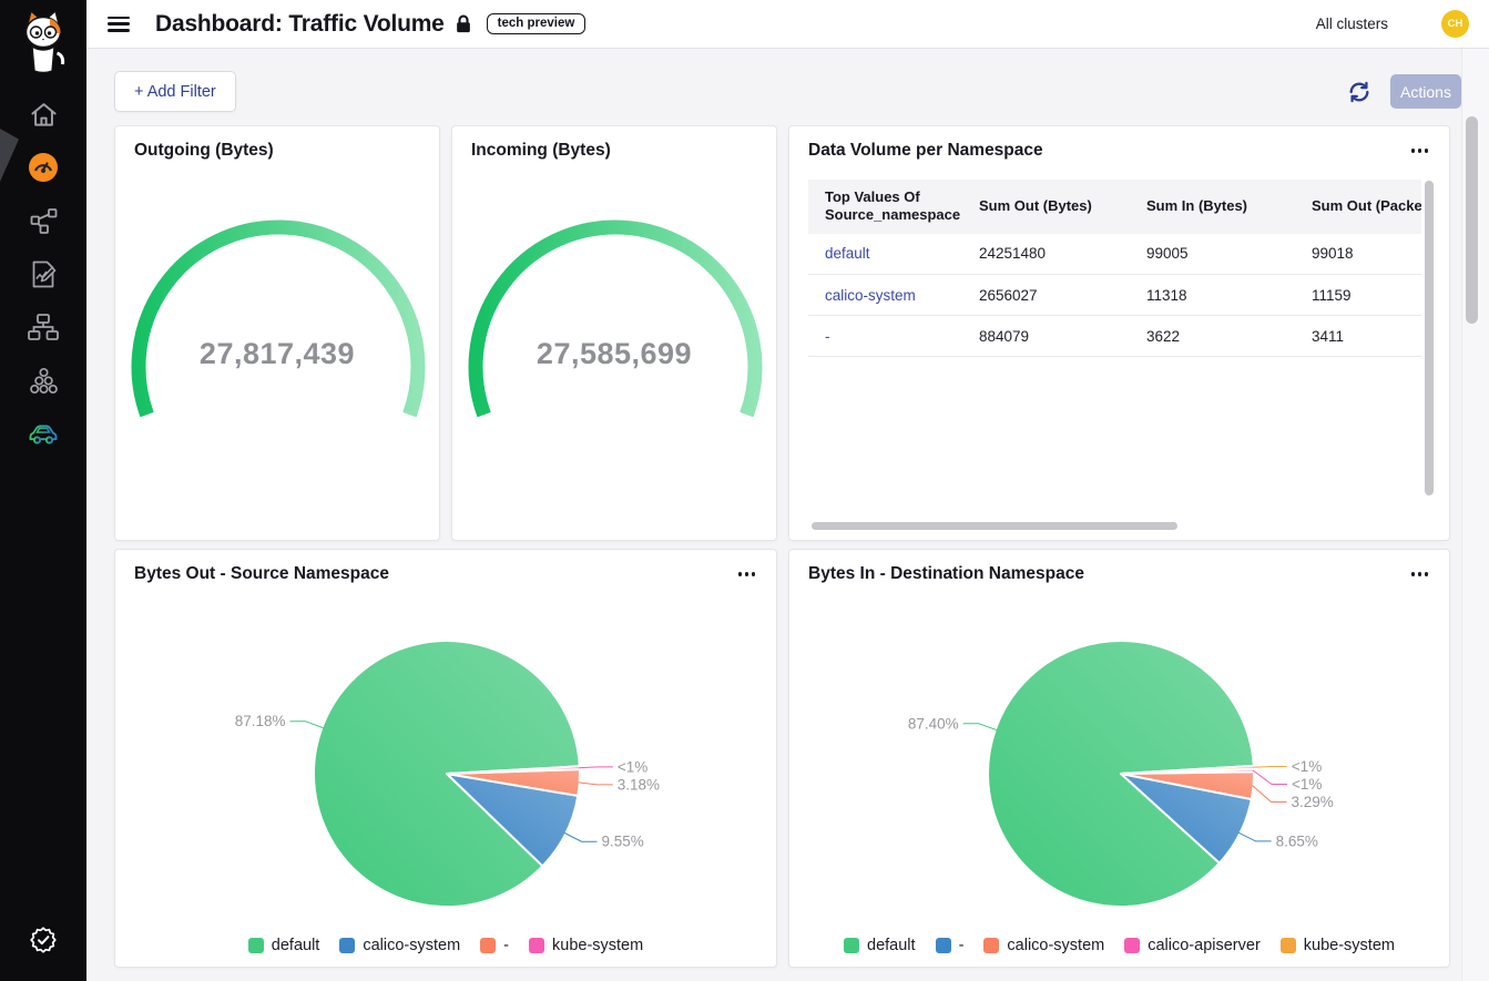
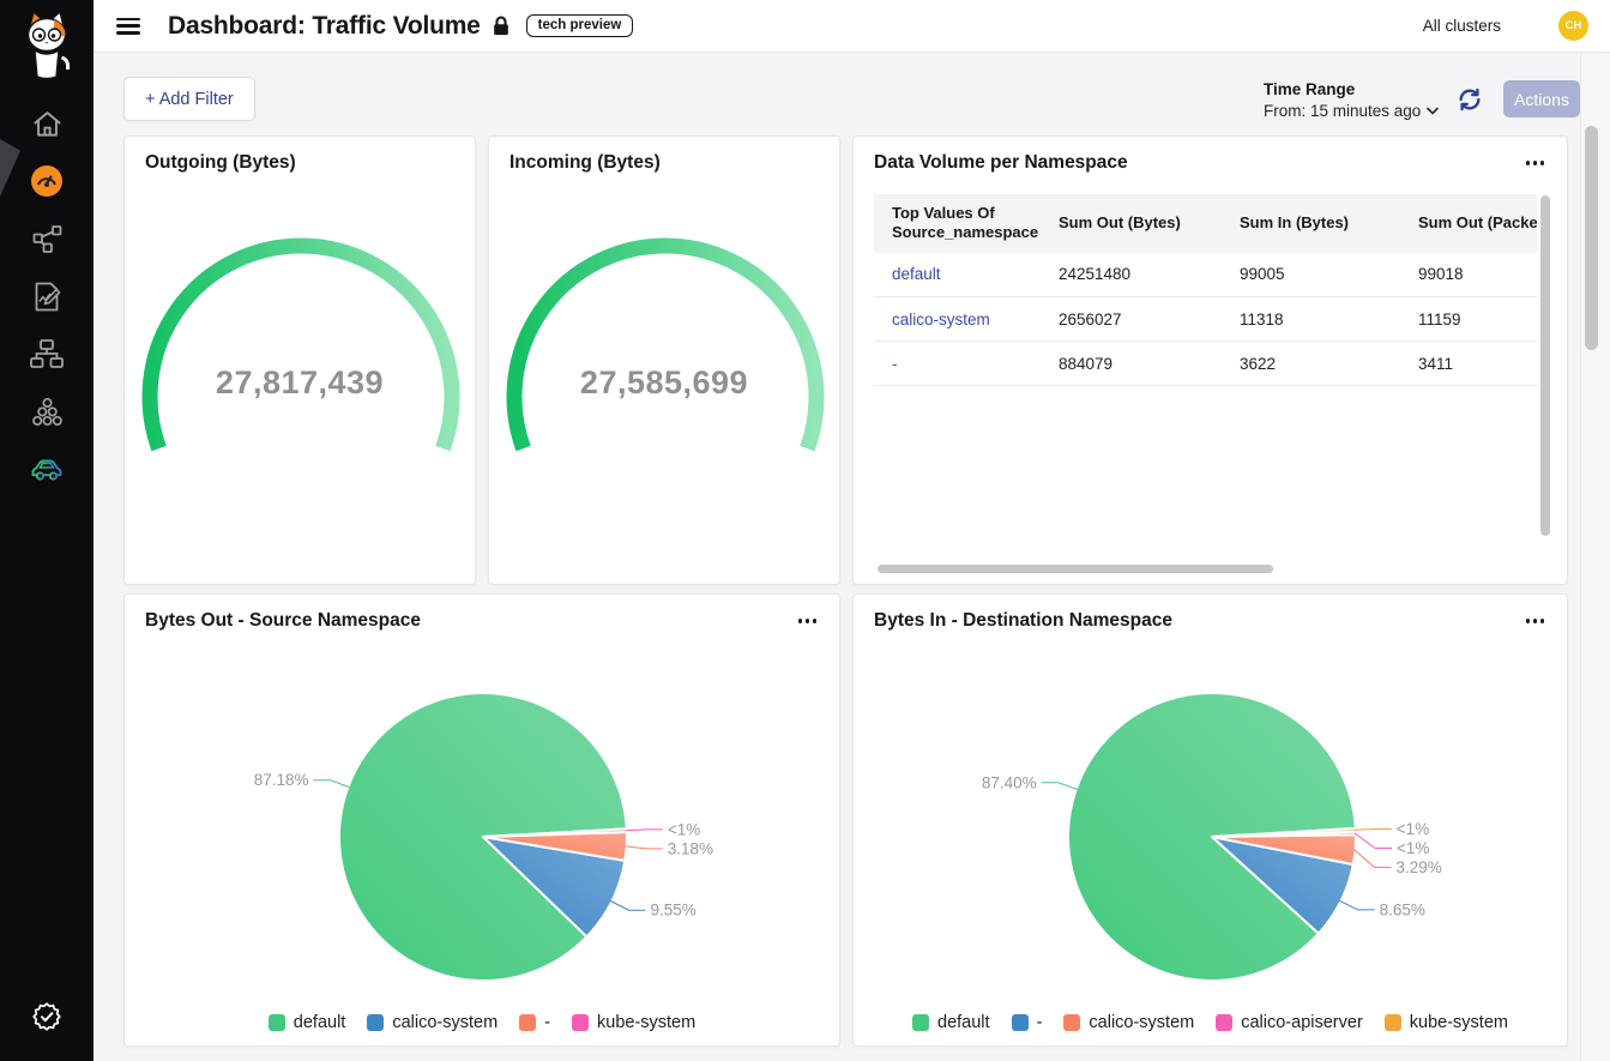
  Dashboard: Traffic Volume
  tech preview
  All clusters
  CH
  + Add Filter
+ Time Range
+ From: 15 minutes ago
  Actions
  Outgoing (Bytes)
  27,817,439
  Incoming (Bytes)
  27,585,699
  Data Volume per Namespace
  Top Values Of Source_namespace	Sum Out (Bytes)	Sum In (Bytes)	Sum Out (Packe
  default	24251480	99005	99018
  calico-system	2656027	11318	11159
  -	884079	3622	3411
  Bytes Out - Source Namespace
  87.18%
  9.55%
  3.18%
  <1%
  default
  calico-system
  -
  kube-system
  Bytes In - Destination Namespace
  87.40%
  8.65%
  3.29%
  <1%
  <1%
  default
  -
  calico-system
  calico-apiserver
  kube-system
